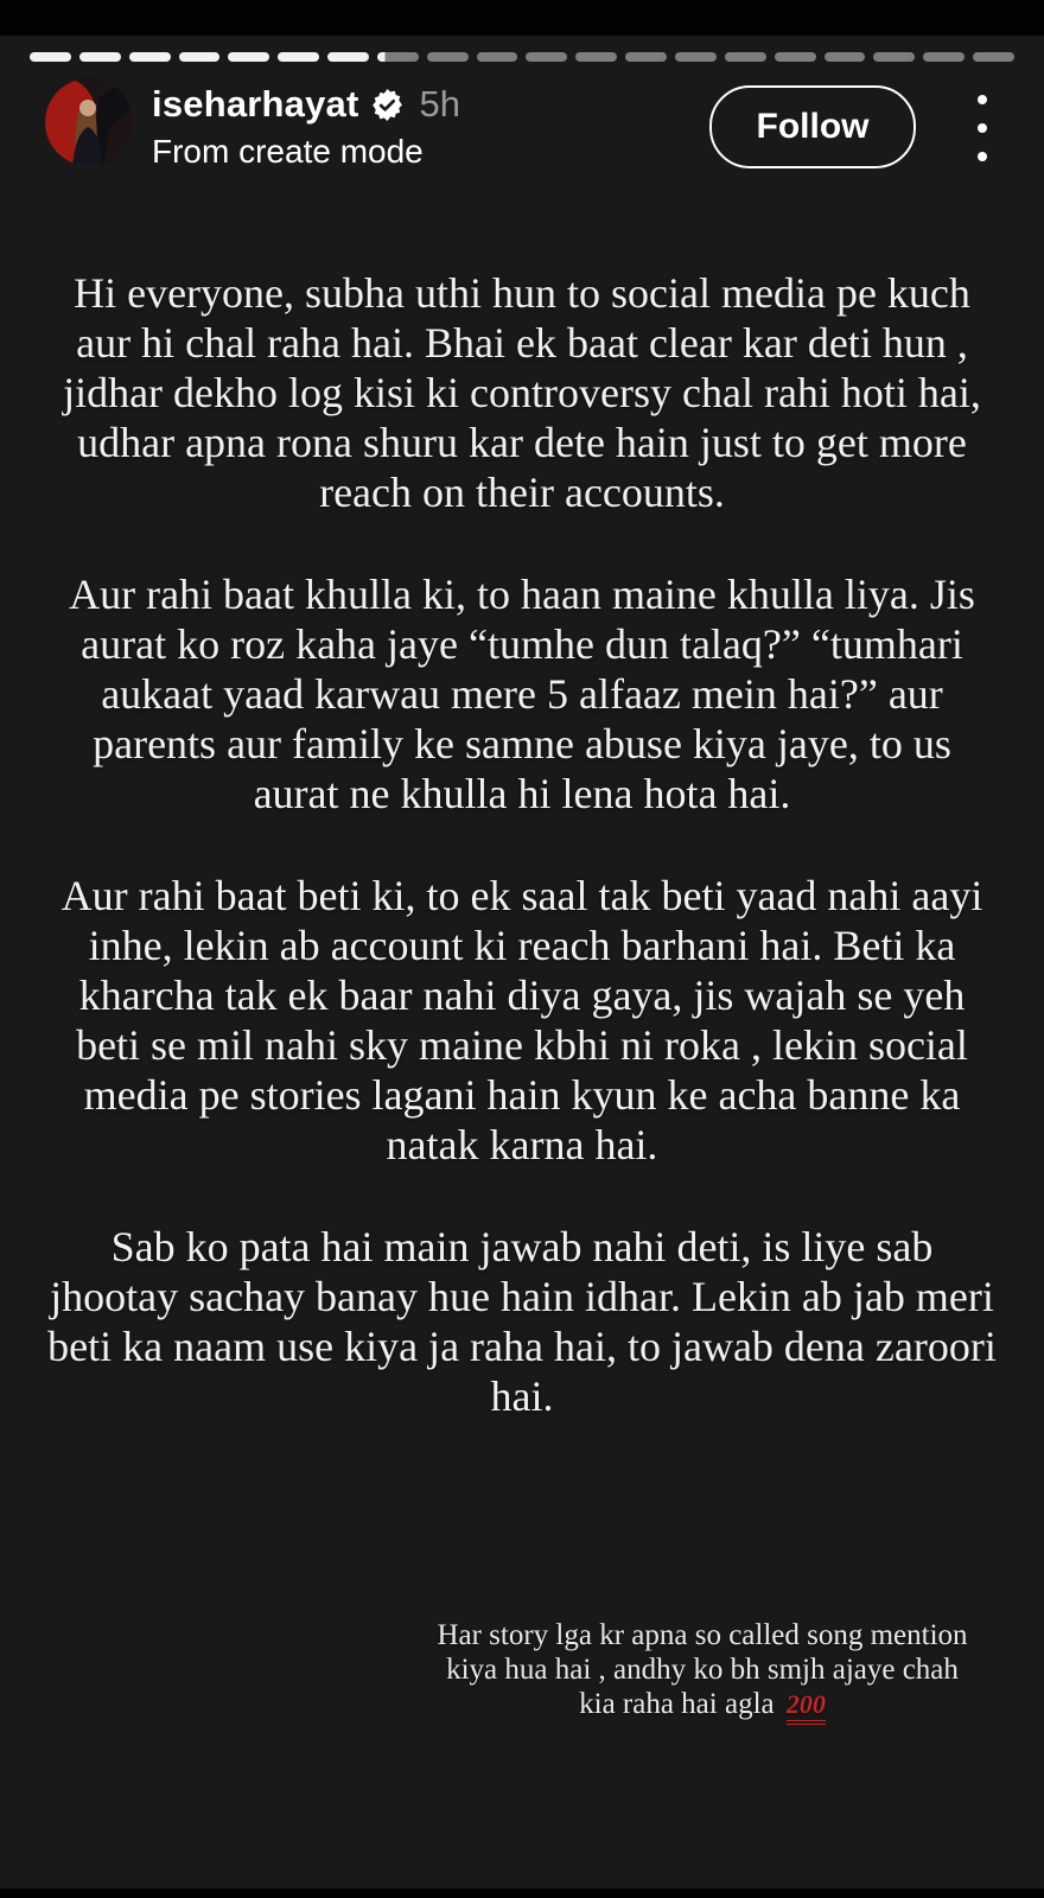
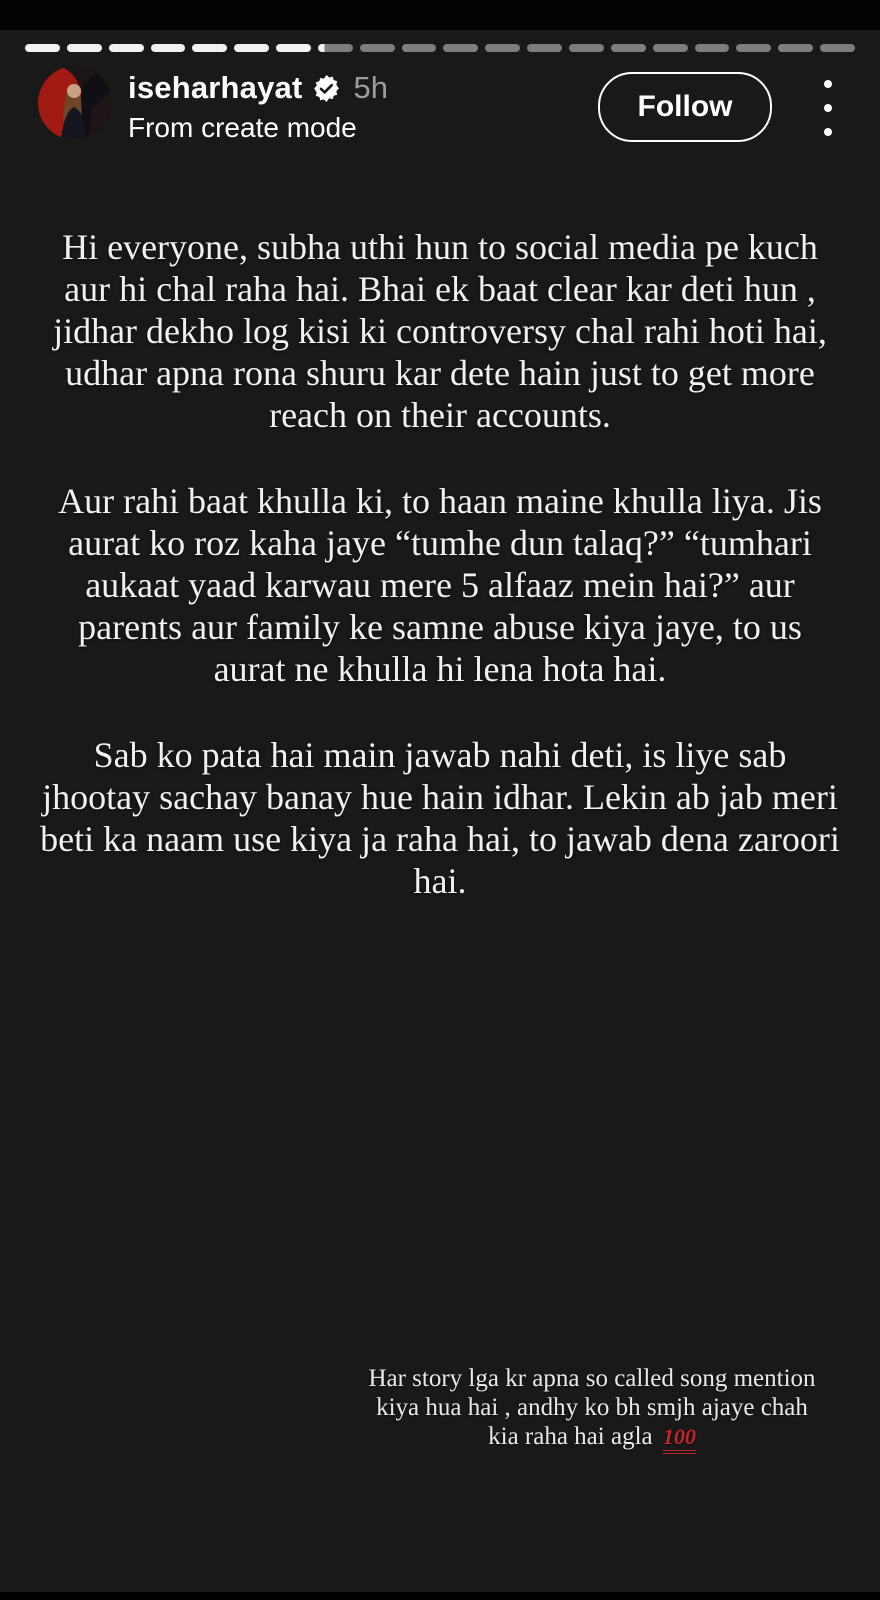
  iseharhayat
  5h
  From create mode
  Follow
  Hi everyone, subha uthi hun to social media pe kuch aur hi chal raha hai. Bhai ek baat clear kar deti hun , jidhar dekho log kisi ki controversy chal rahi hoti hai, udhar apna rona shuru kar dete hain just to get more reach on their accounts.
  Aur rahi baat khulla ki, to haan maine khulla liya. Jis aurat ko roz kaha jaye “tumhe dun talaq?” “tumhari aukaat yaad karwau mere 5 alfaaz mein hai?” aur parents aur family ke samne abuse kiya jaye, to us aurat ne khulla hi lena hota hai.
- Aur rahi baat beti ki, to ek saal tak beti yaad nahi aayi inhe, lekin ab account ki reach barhani hai. Beti ka kharcha tak ek baar nahi diya gaya, jis wajah se yeh beti se mil nahi sky maine kbhi ni roka , lekin social media pe stories lagani hain kyun ke acha banne ka natak karna hai.
  Sab ko pata hai main jawab nahi deti, is liye sab jhootay sachay banay hue hain idhar. Lekin ab jab meri beti ka naam use kiya ja raha hai, to jawab dena zaroori hai.
- Har story lga kr apna so called song mention kiya hua hai , andhy ko bh smjh ajaye chah kia raha hai agla 200
+ Har story lga kr apna so called song mention kiya hua hai , andhy ko bh smjh ajaye chah kia raha hai agla 100
